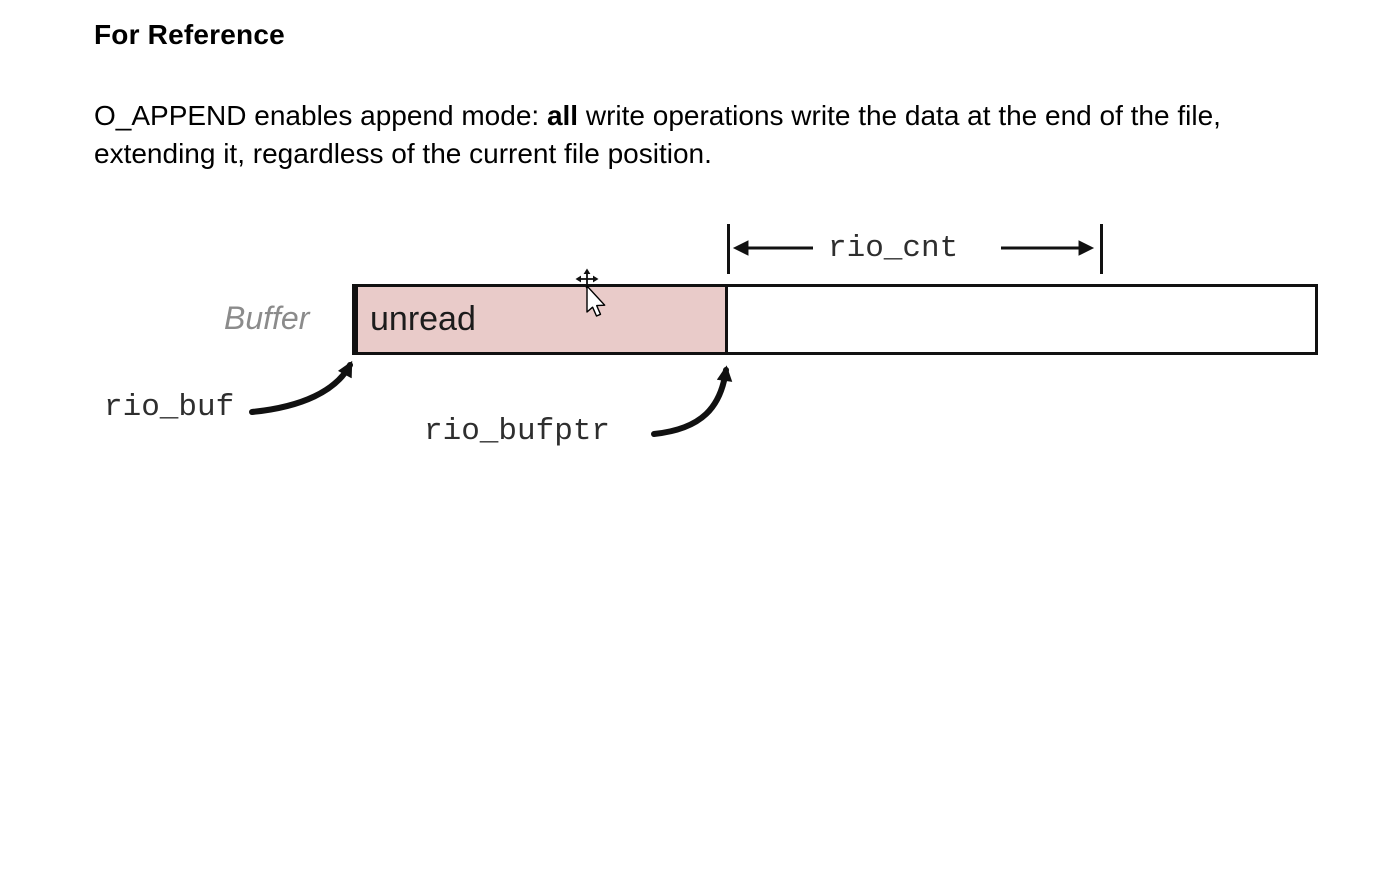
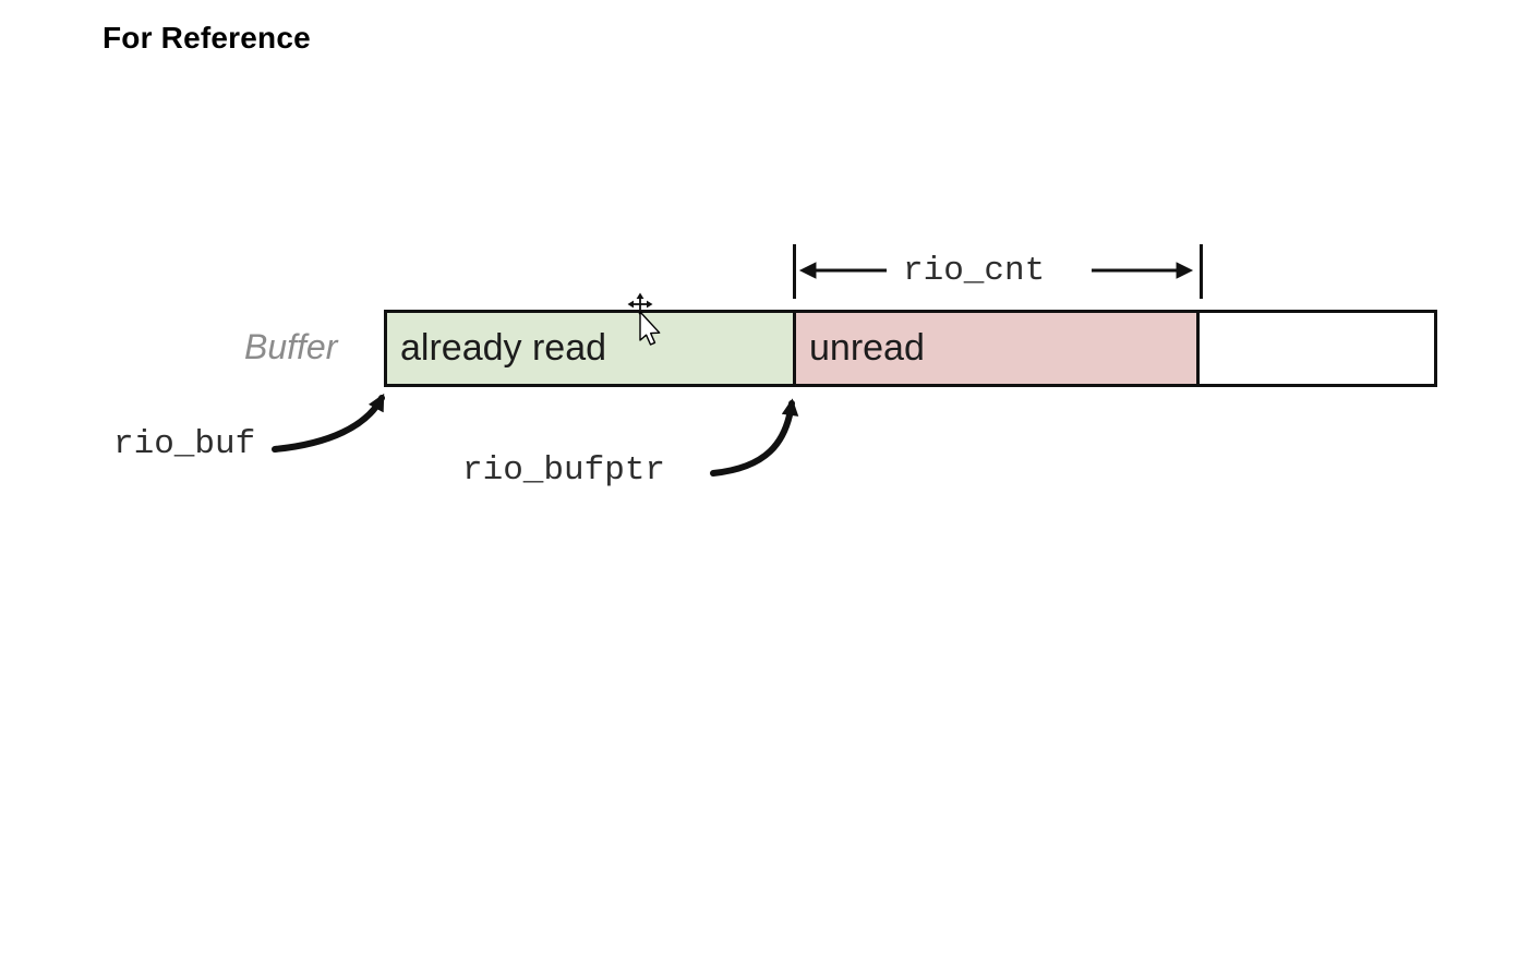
  For Reference
- O_APPEND enables append mode: all write operations write the data at the end of the file,
- extending it, regardless of the current file position.
  rio_cnt
  Buffer
+ already read
  unread
  rio_buf
  rio_bufptr
